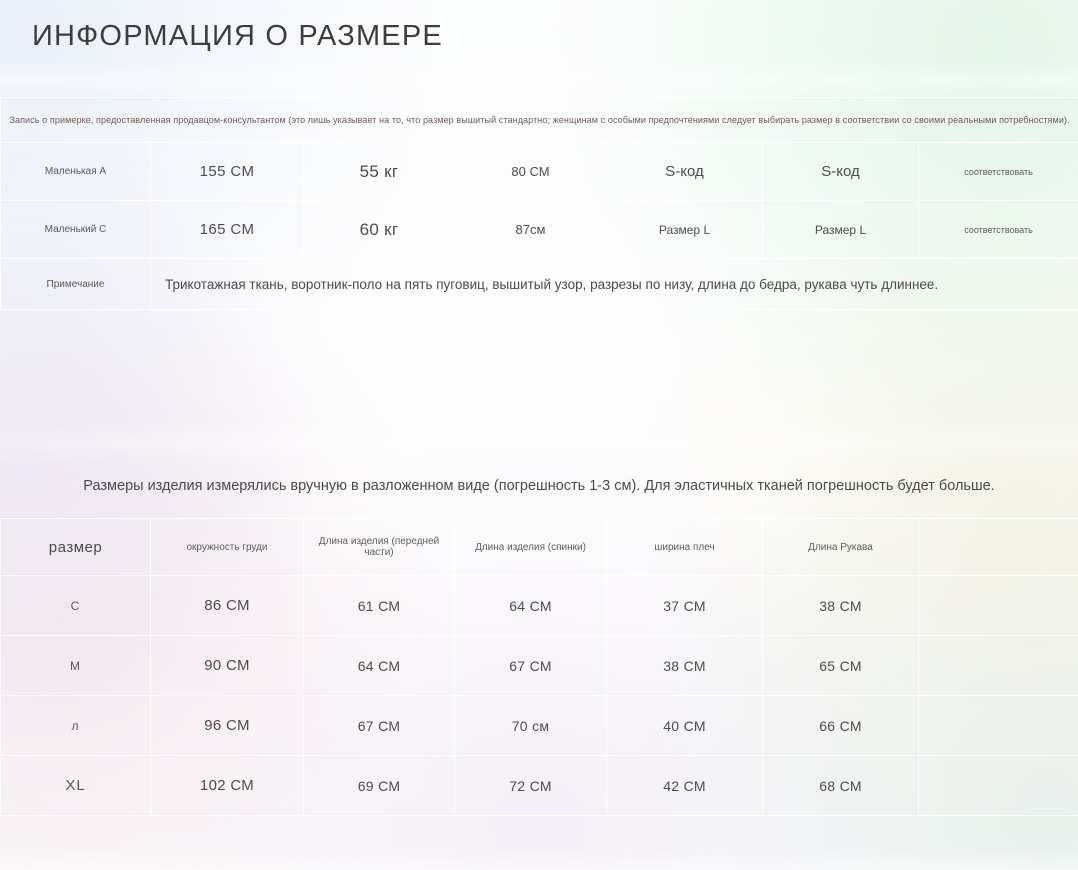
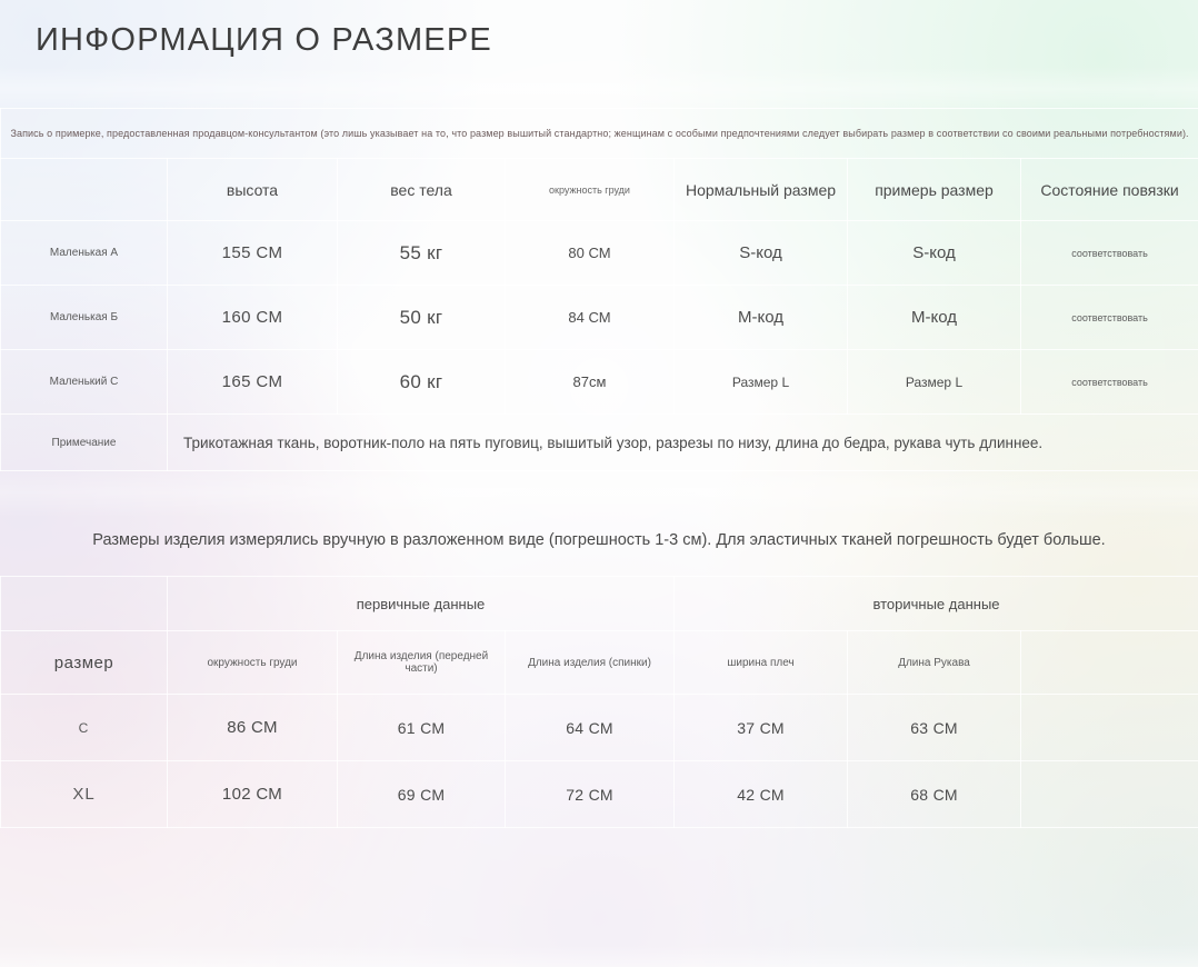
  ИНФОРМАЦИЯ О РАЗМЕРЕ
  Запись о примерке, предоставленная продавцом-консультантом (это лишь указывает на то, что размер вышитый стандартно; женщинам с особыми предпочтениями следует выбирать размер в соответствии со своими реальными потребностями).
+ 	высота	вес тела	окружность груди	Нормальный размер	примерь размер	Состояние повязки
  Маленькая А	155 СМ	55 кг	80 СМ	S-код	S-код	соответствовать
+ Маленькая Б	160 СМ	50 кг	84 СМ	М-код	М-код	соответствовать
  Маленький С	165 СМ	60 кг	87см	Размер L	Размер L	соответствовать
  Примечание	Трикотажная ткань, воротник-поло на пять пуговиц, вышитый узор, разрезы по низу, длина до бедра, рукава чуть длиннее.
  Размеры изделия измерялись вручную в разложенном виде (погрешность 1-3 см). Для эластичных тканей погрешность будет больше.
+ 	первичные данные	вторичные данные
  размер	окружность груди	Длина изделия (передней части)	Длина изделия (спинки)	ширина плеч	Длина Рукава
- С	86 СМ	61 СМ	64 СМ	37 СМ	38 СМ
+ С	86 СМ	61 СМ	64 СМ	37 СМ	63 СМ
- М	90 СМ	64 СМ	67 СМ	38 СМ	65 СМ
- л	96 СМ	67 СМ	70 см	40 СМ	66 СМ
  XL	102 СМ	69 СМ	72 СМ	42 СМ	68 СМ
